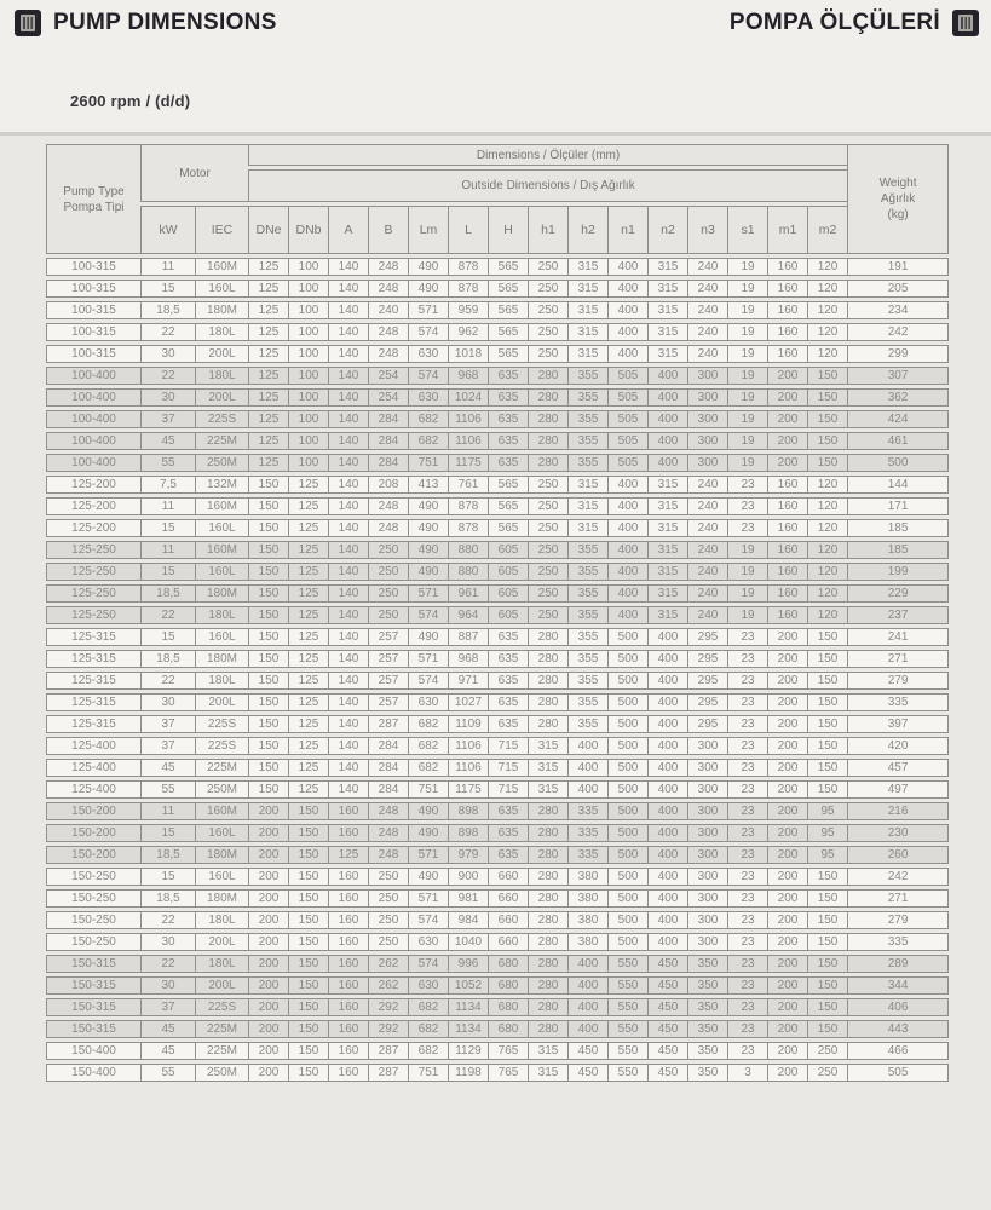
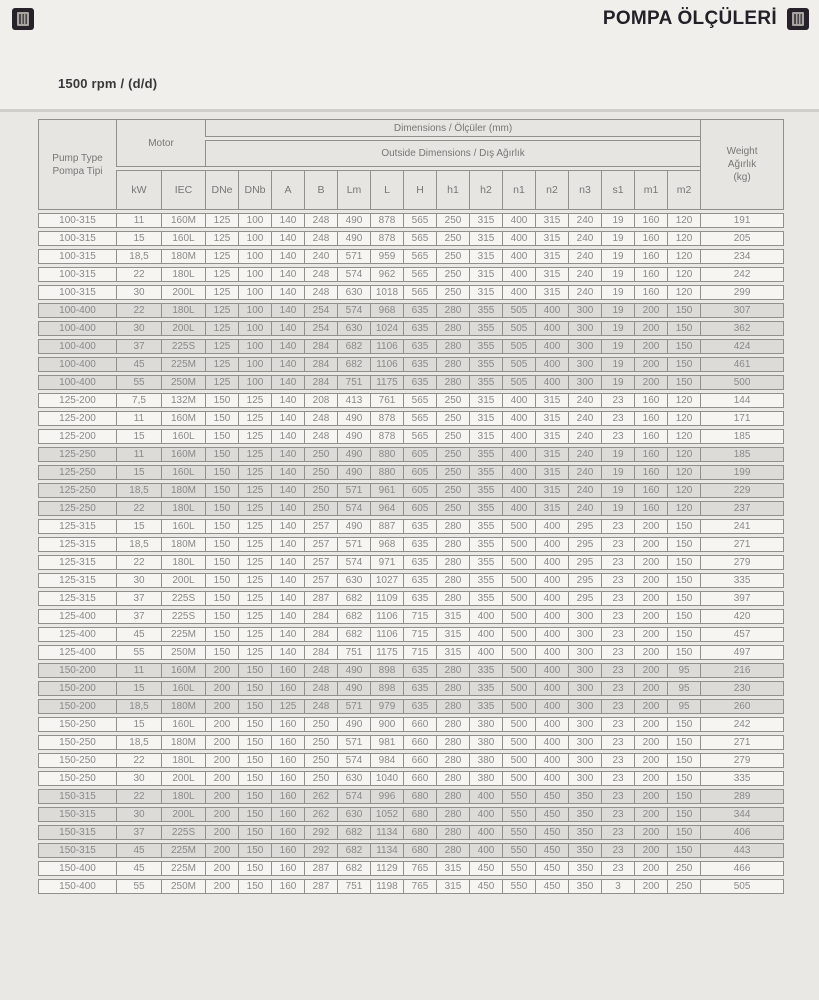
- PUMP DIMENSIONS
  POMPA ÖLÇÜLERİ
- 2600 rpm / (d/d)
+ 1500 rpm / (d/d)
  Pump Type Pompa Tipi	Motor	Dimensions / Ölçüler (mm)	Weight Ağırlık (kg)
  Outside Dimensions / Dış Ağırlık
  kW	IEC	DNe	DNb	A	B	Lm	L	H	h1	h2	n1	n2	n3	s1	m1	m2
  100-315	11	160M	125	100	140	248	490	878	565	250	315	400	315	240	19	160	120	191
  100-315	15	160L	125	100	140	248	490	878	565	250	315	400	315	240	19	160	120	205
  100-315	18,5	180M	125	100	140	240	571	959	565	250	315	400	315	240	19	160	120	234
  100-315	22	180L	125	100	140	248	574	962	565	250	315	400	315	240	19	160	120	242
  100-315	30	200L	125	100	140	248	630	1018	565	250	315	400	315	240	19	160	120	299
  100-400	22	180L	125	100	140	254	574	968	635	280	355	505	400	300	19	200	150	307
  100-400	30	200L	125	100	140	254	630	1024	635	280	355	505	400	300	19	200	150	362
  100-400	37	225S	125	100	140	284	682	1106	635	280	355	505	400	300	19	200	150	424
  100-400	45	225M	125	100	140	284	682	1106	635	280	355	505	400	300	19	200	150	461
  100-400	55	250M	125	100	140	284	751	1175	635	280	355	505	400	300	19	200	150	500
  125-200	7,5	132M	150	125	140	208	413	761	565	250	315	400	315	240	23	160	120	144
  125-200	11	160M	150	125	140	248	490	878	565	250	315	400	315	240	23	160	120	171
  125-200	15	160L	150	125	140	248	490	878	565	250	315	400	315	240	23	160	120	185
  125-250	11	160M	150	125	140	250	490	880	605	250	355	400	315	240	19	160	120	185
  125-250	15	160L	150	125	140	250	490	880	605	250	355	400	315	240	19	160	120	199
  125-250	18,5	180M	150	125	140	250	571	961	605	250	355	400	315	240	19	160	120	229
  125-250	22	180L	150	125	140	250	574	964	605	250	355	400	315	240	19	160	120	237
  125-315	15	160L	150	125	140	257	490	887	635	280	355	500	400	295	23	200	150	241
  125-315	18,5	180M	150	125	140	257	571	968	635	280	355	500	400	295	23	200	150	271
  125-315	22	180L	150	125	140	257	574	971	635	280	355	500	400	295	23	200	150	279
  125-315	30	200L	150	125	140	257	630	1027	635	280	355	500	400	295	23	200	150	335
  125-315	37	225S	150	125	140	287	682	1109	635	280	355	500	400	295	23	200	150	397
  125-400	37	225S	150	125	140	284	682	1106	715	315	400	500	400	300	23	200	150	420
  125-400	45	225M	150	125	140	284	682	1106	715	315	400	500	400	300	23	200	150	457
  125-400	55	250M	150	125	140	284	751	1175	715	315	400	500	400	300	23	200	150	497
  150-200	11	160M	200	150	160	248	490	898	635	280	335	500	400	300	23	200	95	216
  150-200	15	160L	200	150	160	248	490	898	635	280	335	500	400	300	23	200	95	230
  150-200	18,5	180M	200	150	125	248	571	979	635	280	335	500	400	300	23	200	95	260
  150-250	15	160L	200	150	160	250	490	900	660	280	380	500	400	300	23	200	150	242
  150-250	18,5	180M	200	150	160	250	571	981	660	280	380	500	400	300	23	200	150	271
  150-250	22	180L	200	150	160	250	574	984	660	280	380	500	400	300	23	200	150	279
  150-250	30	200L	200	150	160	250	630	1040	660	280	380	500	400	300	23	200	150	335
  150-315	22	180L	200	150	160	262	574	996	680	280	400	550	450	350	23	200	150	289
  150-315	30	200L	200	150	160	262	630	1052	680	280	400	550	450	350	23	200	150	344
  150-315	37	225S	200	150	160	292	682	1134	680	280	400	550	450	350	23	200	150	406
  150-315	45	225M	200	150	160	292	682	1134	680	280	400	550	450	350	23	200	150	443
  150-400	45	225M	200	150	160	287	682	1129	765	315	450	550	450	350	23	200	250	466
  150-400	55	250M	200	150	160	287	751	1198	765	315	450	550	450	350	3	200	250	505
